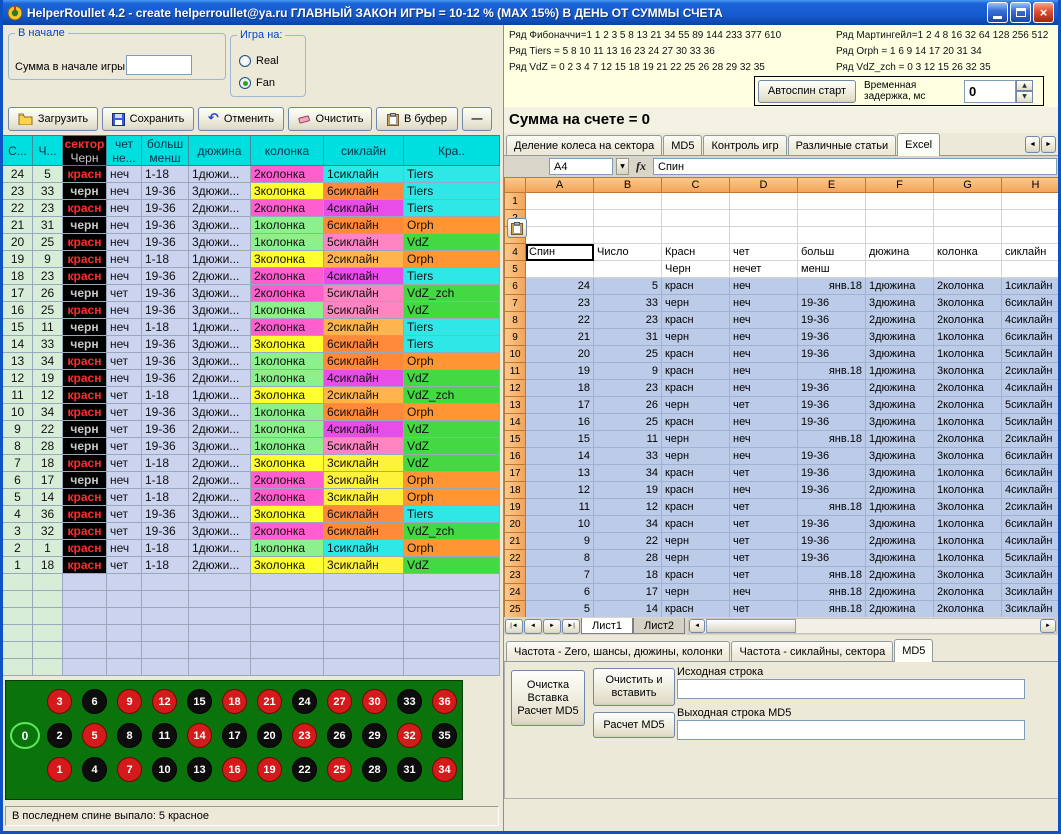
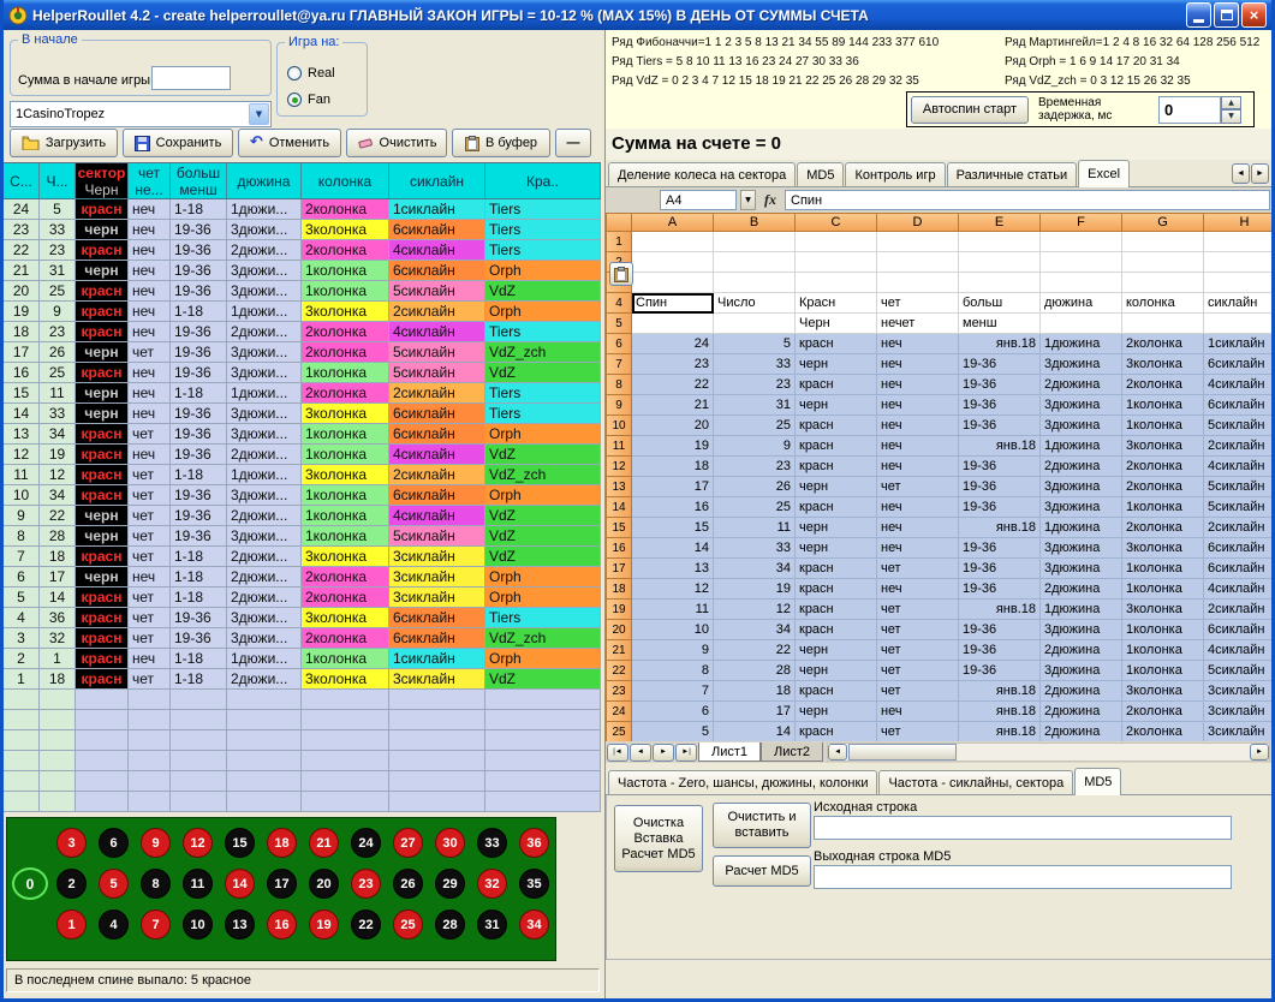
  HelperRoullet 4.2 - create helperroullet@ya.ru ГЛАВНЫЙ ЗАКОН ИГРЫ = 10-12 % (MAX 15%) В ДЕНЬ ОТ СУММЫ СЧЕТА
  ×
  В начале
  Сумма в начале игры
  Игра на:
  Real
  Fan
+ 1CasinoTropez
+ ▼
  Загрузить
  Сохранить
  ↶
  Отменить
  Очистить
  В буфер
  —
  С...
  Ч...
  сектор
  Черн
  чет
  не...
  больш
  менш
  дюжина
  колонка
  сиклайн
  Кра..
  24
  5
  красн
  неч
  1-18
  1дюжи...
  2колонка
  1сиклайн
  Tiers
  23
  33
  черн
  неч
  19-36
  3дюжи...
  3колонка
  6сиклайн
  Tiers
  22
  23
  красн
  неч
  19-36
  2дюжи...
  2колонка
  4сиклайн
  Tiers
  21
  31
  черн
  неч
  19-36
  3дюжи...
  1колонка
  6сиклайн
  Orph
  20
  25
  красн
  неч
  19-36
  3дюжи...
  1колонка
  5сиклайн
  VdZ
  19
  9
  красн
  неч
  1-18
  1дюжи...
  3колонка
  2сиклайн
  Orph
  18
  23
  красн
  неч
  19-36
  2дюжи...
  2колонка
  4сиклайн
  Tiers
  17
  26
  черн
  чет
  19-36
  3дюжи...
  2колонка
  5сиклайн
  VdZ_zch
  16
  25
  красн
  неч
  19-36
  3дюжи...
  1колонка
  5сиклайн
  VdZ
  15
  11
  черн
  неч
  1-18
  1дюжи...
  2колонка
  2сиклайн
  Tiers
  14
  33
  черн
  неч
  19-36
  3дюжи...
  3колонка
  6сиклайн
  Tiers
  13
  34
  красн
  чет
  19-36
  3дюжи...
  1колонка
  6сиклайн
  Orph
  12
  19
  красн
  неч
  19-36
  2дюжи...
  1колонка
  4сиклайн
  VdZ
  11
  12
  красн
  чет
  1-18
  1дюжи...
  3колонка
  2сиклайн
  VdZ_zch
  10
  34
  красн
  чет
  19-36
  3дюжи...
  1колонка
  6сиклайн
  Orph
  9
  22
  черн
  чет
  19-36
  2дюжи...
  1колонка
  4сиклайн
  VdZ
  8
  28
  черн
  чет
  19-36
  3дюжи...
  1колонка
  5сиклайн
  VdZ
  7
  18
  красн
  чет
  1-18
  2дюжи...
  3колонка
  3сиклайн
  VdZ
  6
  17
  черн
  неч
  1-18
  2дюжи...
  2колонка
  3сиклайн
  Orph
  5
  14
  красн
  чет
  1-18
  2дюжи...
  2колонка
  3сиклайн
  Orph
  4
  36
  красн
  чет
  19-36
  3дюжи...
  3колонка
  6сиклайн
  Tiers
  3
  32
  красн
  чет
  19-36
  3дюжи...
  2колонка
  6сиклайн
  VdZ_zch
  2
  1
  красн
  неч
  1-18
  1дюжи...
  1колонка
  1сиклайн
  Orph
  1
  18
  красн
  чет
  1-18
  2дюжи...
  3колонка
  3сиклайн
  VdZ
  0
  3
  6
  9
  12
  15
  18
  21
  24
  27
  30
  33
  36
  2
  5
  8
  11
  14
  17
  20
  23
  26
  29
  32
  35
  1
  4
  7
  10
  13
  16
  19
  22
  25
  28
  31
  34
  В последнем спине выпало: 5 красное
  Ряд Фибоначчи=1 1 2 3 5 8 13 21 34 55 89 144 233 377 610
  Ряд Tiers = 5 8 10 11 13 16 23 24 27 30 33 36
  Ряд VdZ = 0 2 3 4 7 12 15 18 19 21 22 25 26 28 29 32 35
  Ряд Мартингейл=1 2 4 8 16 32 64 128 256 512
  Ряд Orph = 1 6 9 14 17 20 31 34
  Ряд VdZ_zch = 0 3 12 15 26 32 35
  Автоспин старт
  Временная задержка, мс
  0
  Сумма на счете = 0
  Деление колеса на сектора
  MD5
  Контроль игр
  Различные статьи
  Excel
  A4
  fx
  Спин
  A
  B
  C
  D
  E
  F
  G
  H
  1
  4
  Спин
  Число
  Красн
  чет
  больш
  дюжина
  колонка
  сиклайн
  5
  Черн
  нечет
  менш
  6
  24
  5
  красн
  неч
  янв.18
  1дюжина
  2колонка
  1сиклайн
  7
  23
  33
  черн
  неч
  19-36
  3дюжина
  3колонка
  6сиклайн
  8
  22
  23
  красн
  неч
  19-36
  2дюжина
  2колонка
  4сиклайн
  9
  21
  31
  черн
  неч
  19-36
  3дюжина
  1колонка
  6сиклайн
  10
  20
  25
  красн
  неч
  19-36
  3дюжина
  1колонка
  5сиклайн
  11
  19
  9
  красн
  неч
  янв.18
  1дюжина
  3колонка
  2сиклайн
  12
  18
  23
  красн
  неч
  19-36
  2дюжина
  2колонка
  4сиклайн
  13
  17
  26
  черн
  чет
  19-36
  3дюжина
  2колонка
  5сиклайн
  14
  16
  25
  красн
  неч
  19-36
  3дюжина
  1колонка
  5сиклайн
  15
  15
  11
  черн
  неч
  янв.18
  1дюжина
  2колонка
  2сиклайн
  16
  14
  33
  черн
  неч
  19-36
  3дюжина
  3колонка
  6сиклайн
  17
  13
  34
  красн
  чет
  19-36
  3дюжина
  1колонка
  6сиклайн
  18
  12
  19
  красн
  неч
  19-36
  2дюжина
  1колонка
  4сиклайн
  19
  11
  12
  красн
  чет
  янв.18
  1дюжина
  3колонка
  2сиклайн
  20
  10
  34
  красн
  чет
  19-36
  3дюжина
  1колонка
  6сиклайн
  21
  9
  22
  черн
  чет
  19-36
  2дюжина
  1колонка
  4сиклайн
  22
  8
  28
  черн
  чет
  19-36
  3дюжина
  1колонка
  5сиклайн
  23
  7
  18
  красн
  чет
  янв.18
  2дюжина
  3колонка
  3сиклайн
  24
  6
  17
  черн
  неч
  янв.18
  2дюжина
  2колонка
  3сиклайн
  25
  5
  14
  красн
  чет
  янв.18
  2дюжина
  2колонка
  3сиклайн
  Лист1
  Лист2
  Частота - Zero, шансы, дюжины, колонки
  Частота - сиклайны, сектора
  MD5
  Очистка
  Вставка
  Расчет MD5
  Очистить и вставить
  Расчет MD5
  Исходная строка
  Выходная строка MD5
